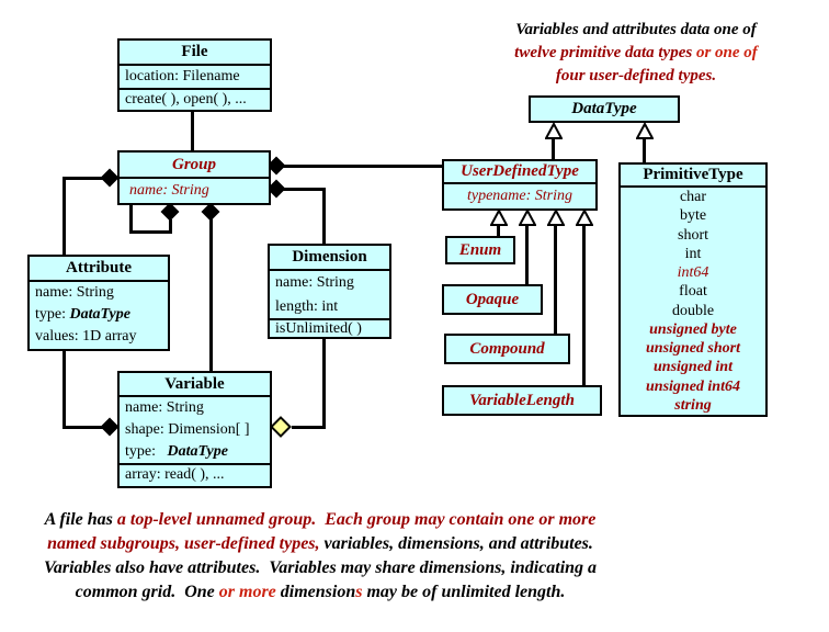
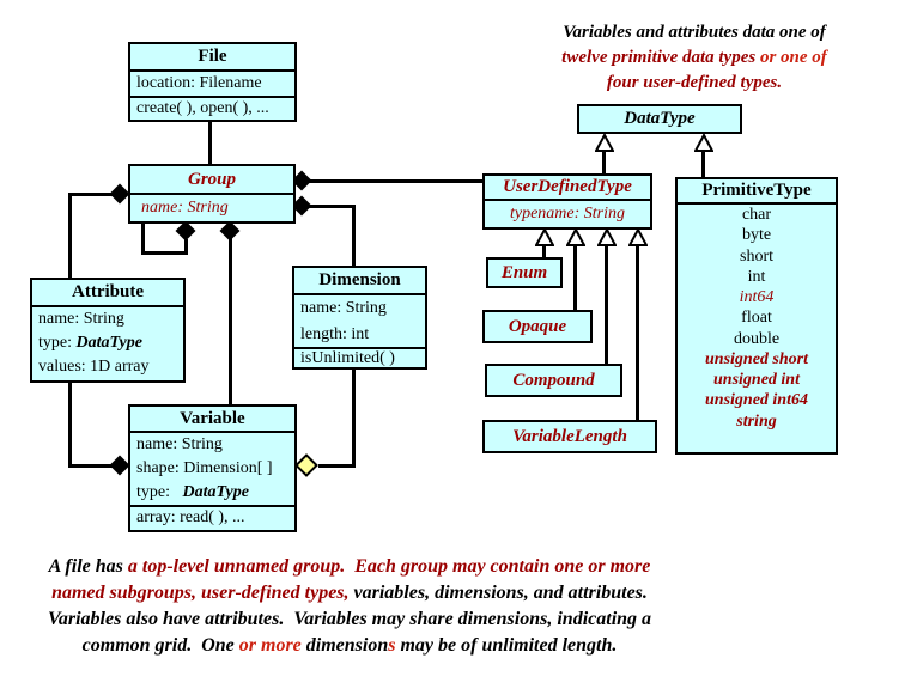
  File
  location: Filename
  create( ), open( ), ...
  Group
  name: String
  Attribute
  name: String
  type: DataType
  values: 1D array
  Dimension
  name: String
  length: int
  isUnlimited( )
  Variable
  name: String
  shape: Dimension[ ]
  type: DataType
  array: read( ), ...
  DataType
  UserDefinedType
  typename: String
  PrimitiveType
  char
  byte
  short
  int
  int64
  float
  double
- unsigned byte
  unsigned short
  unsigned int
  unsigned int64
  string
  Enum
  Opaque
  Compound
  VariableLength
  Variables and attributes data one of
  twelve primitive data types or one of
  four user-defined types.
  A file has a top-level unnamed group. Each group may contain one or more
  named subgroups, user-defined types, variables, dimensions, and attributes.
  Variables also have attributes. Variables may share dimensions, indicating a
  common grid. One or more dimensions may be of unlimited length.
